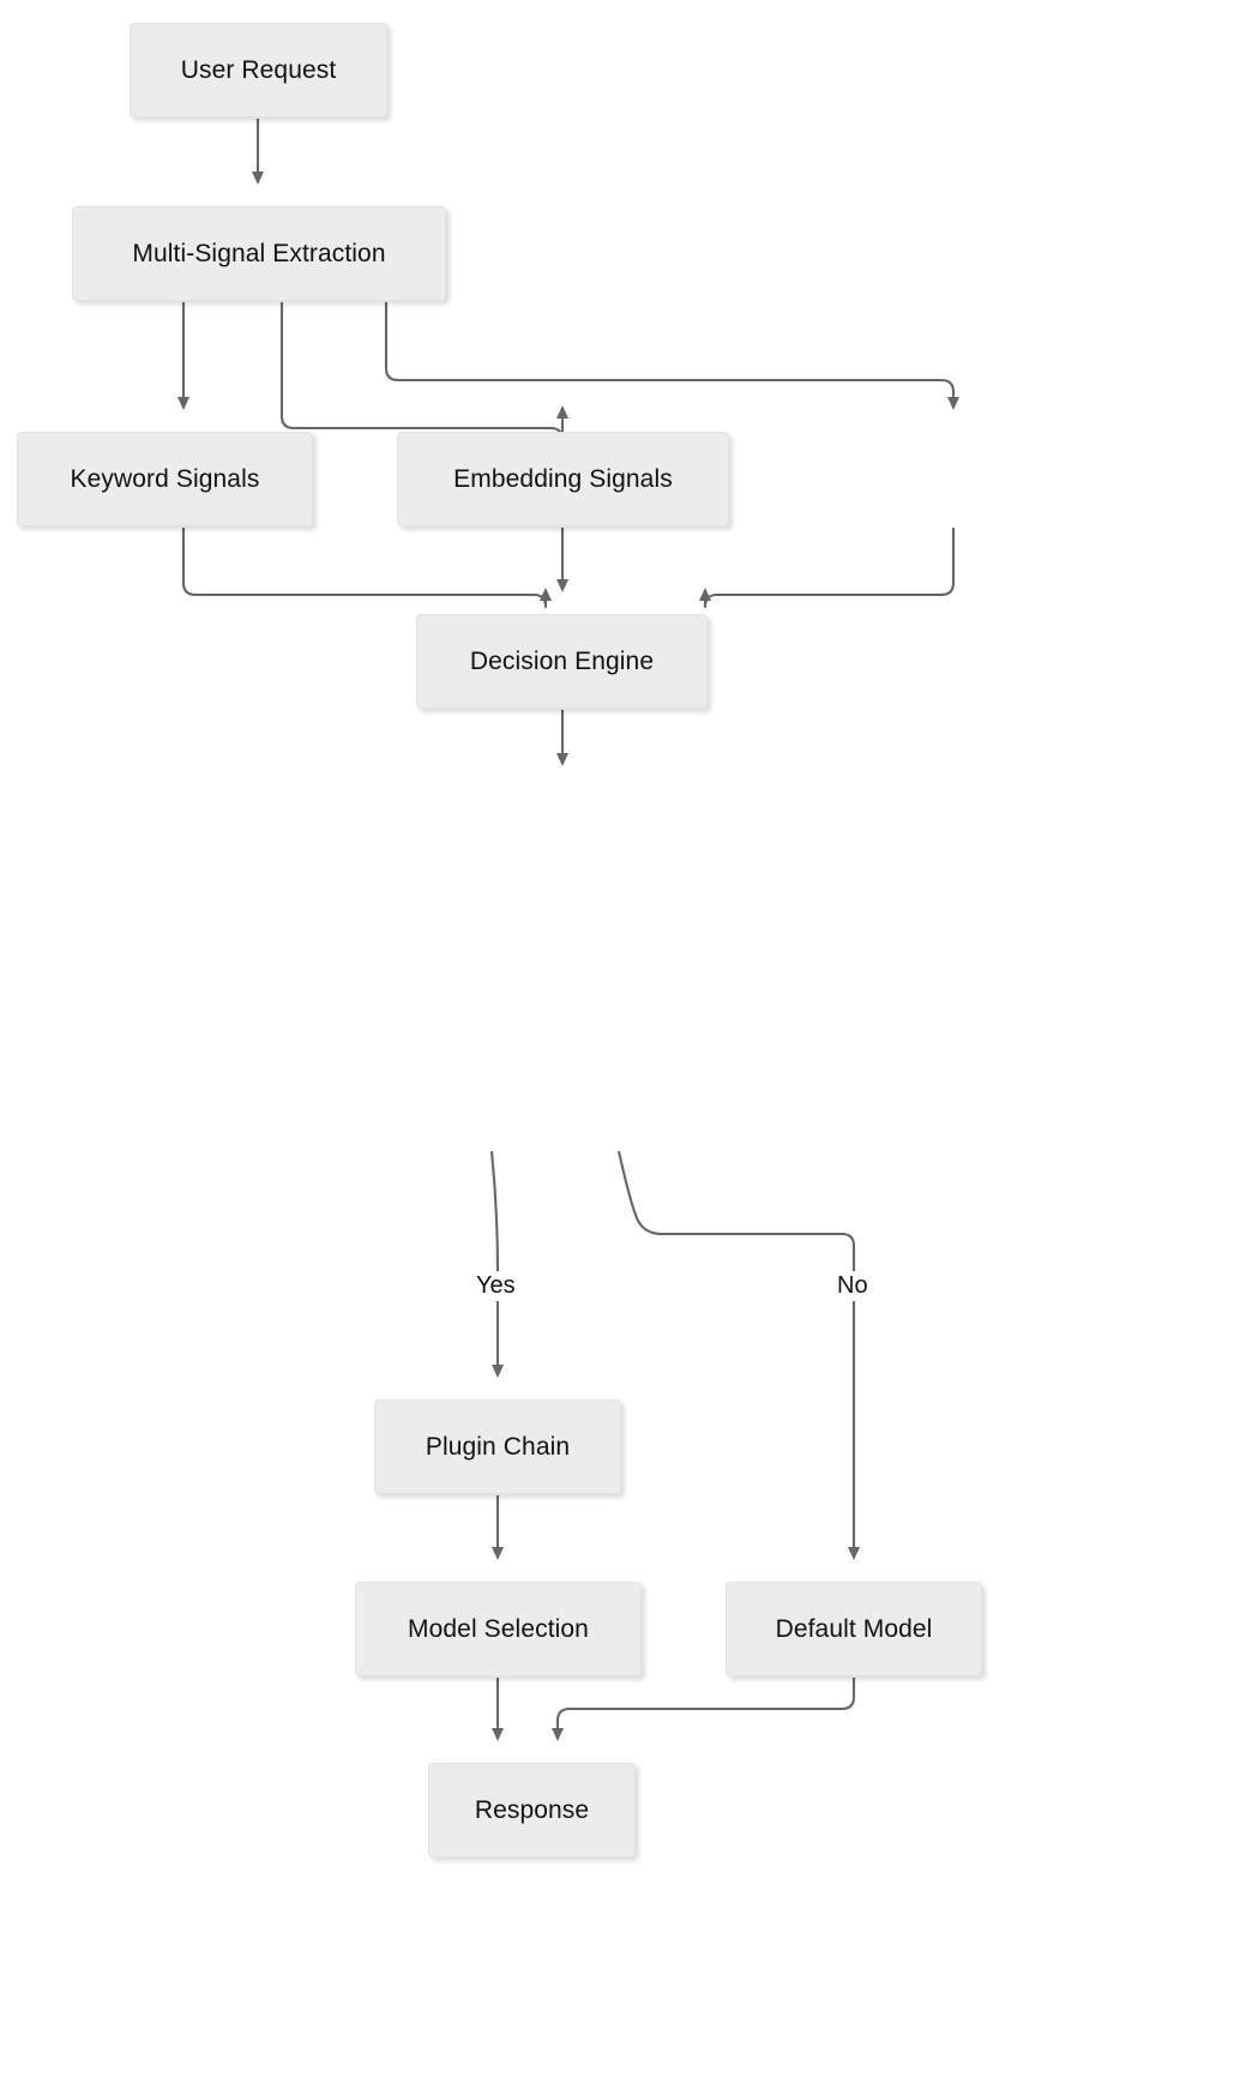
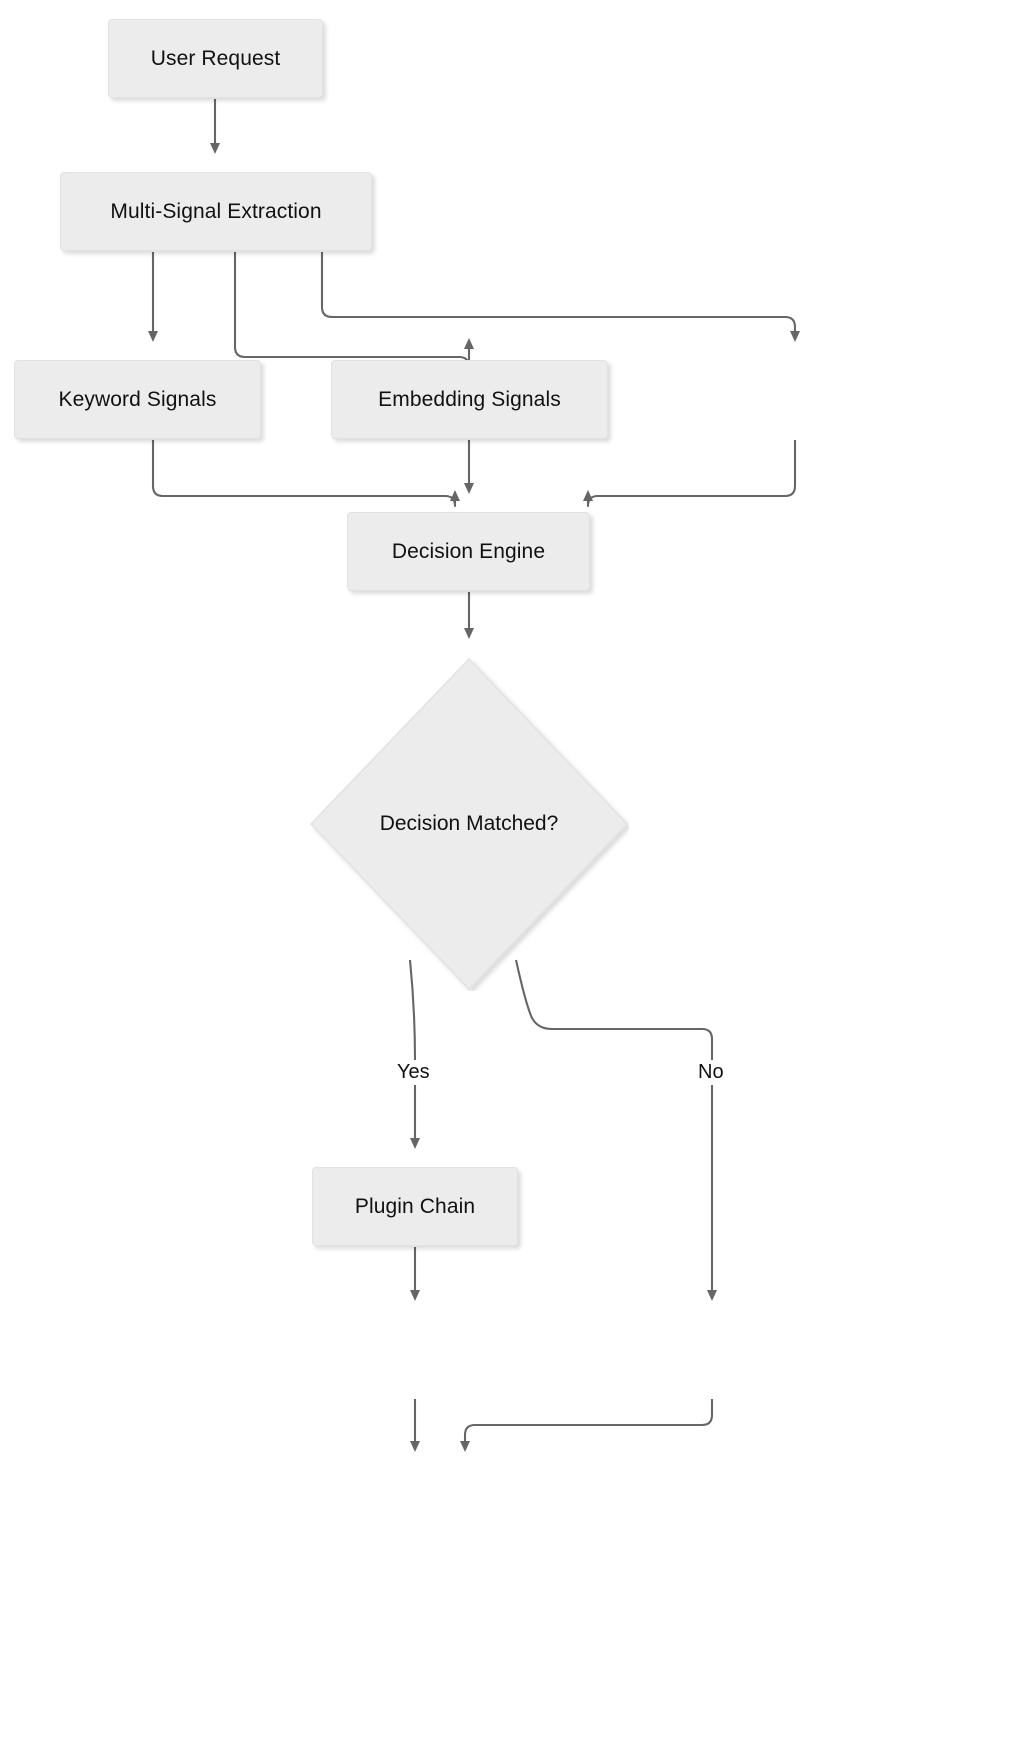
  User Request
  Multi-Signal Extraction
  Keyword Signals
  Embedding Signals
  Decision Engine
+ Decision Matched?
  Plugin Chain
- Model Selection
- Default Model
- Response
  Yes
  No
